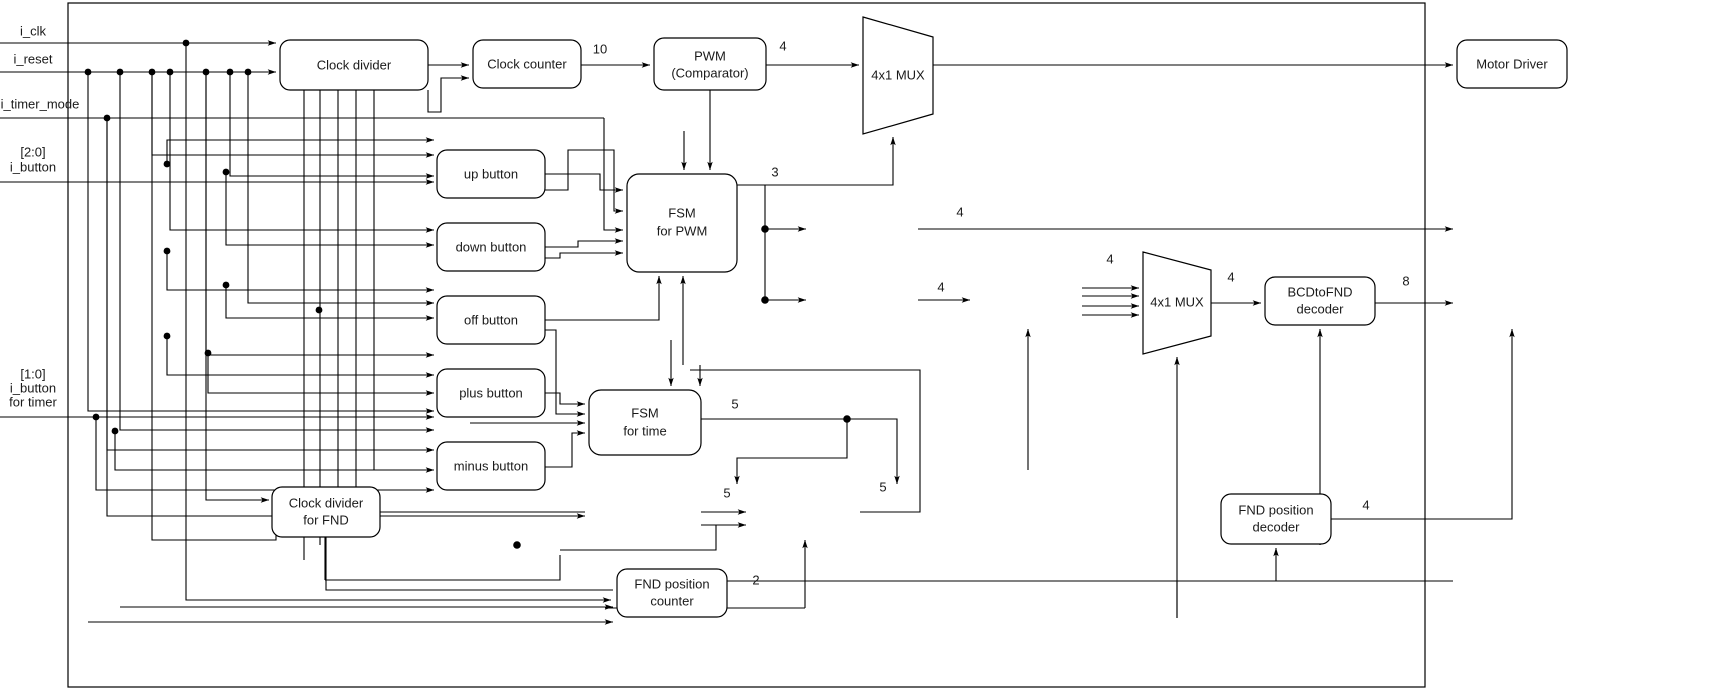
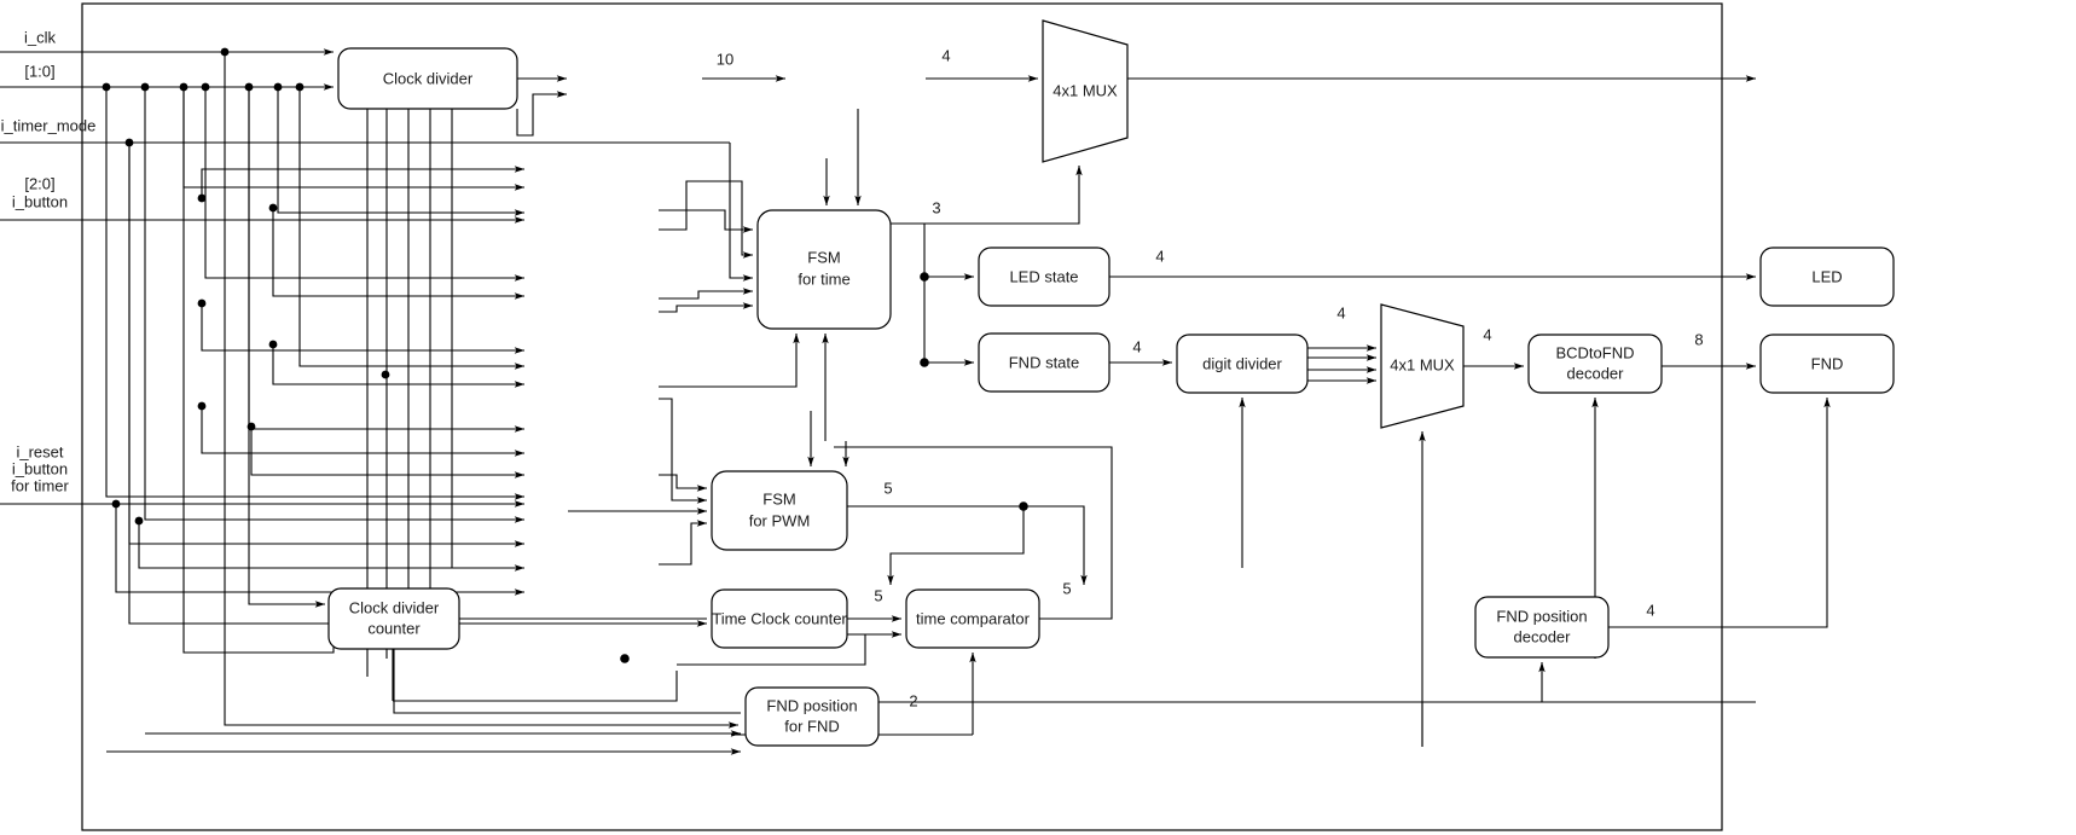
  i_clk
- i_reset
+ [1:0]
  i_timer_mode
  [2:0]
  i_button
- [1:0]
+ i_reset
  i_button
  for timer
  Clock divider
- Clock counter
- PWM
- (Comparator)
- Motor Driver
- up button
- down button
- off button
- plus button
- minus button
  FSM
- for PWM
+ for time
  FSM
- for time
+ for PWM
+ LED state
+ FND state
+ digit divider
  BCDtoFND
  decoder
+ LED
+ FND
  Clock divider
- for FND
+ counter
+ Time Clock counter
+ time comparator
  FND position
- counter
+ for FND
  FND position
  decoder
  4x1 MUX
  4x1 MUX
  10
  4
  3
  4
  4
  4
  4
  8
  5
  5
  5
  2
  4
